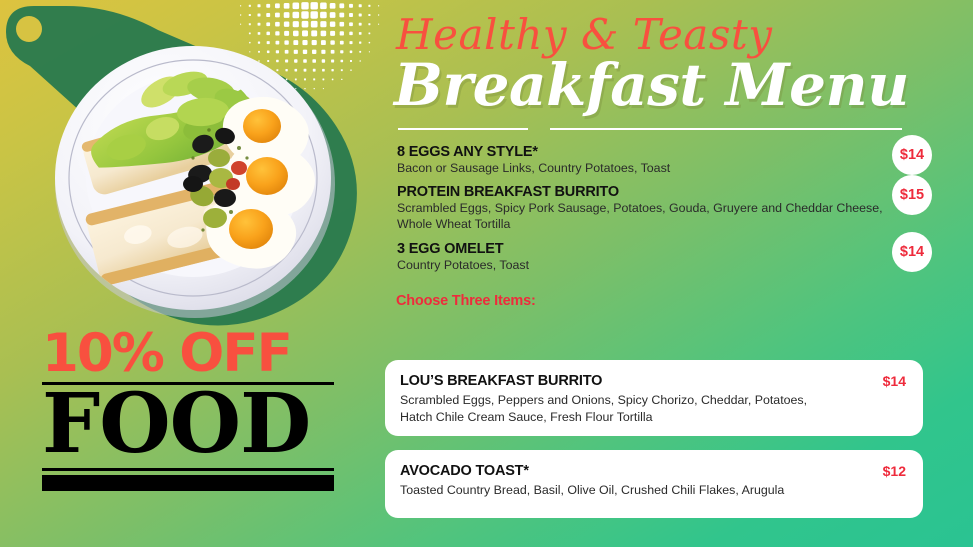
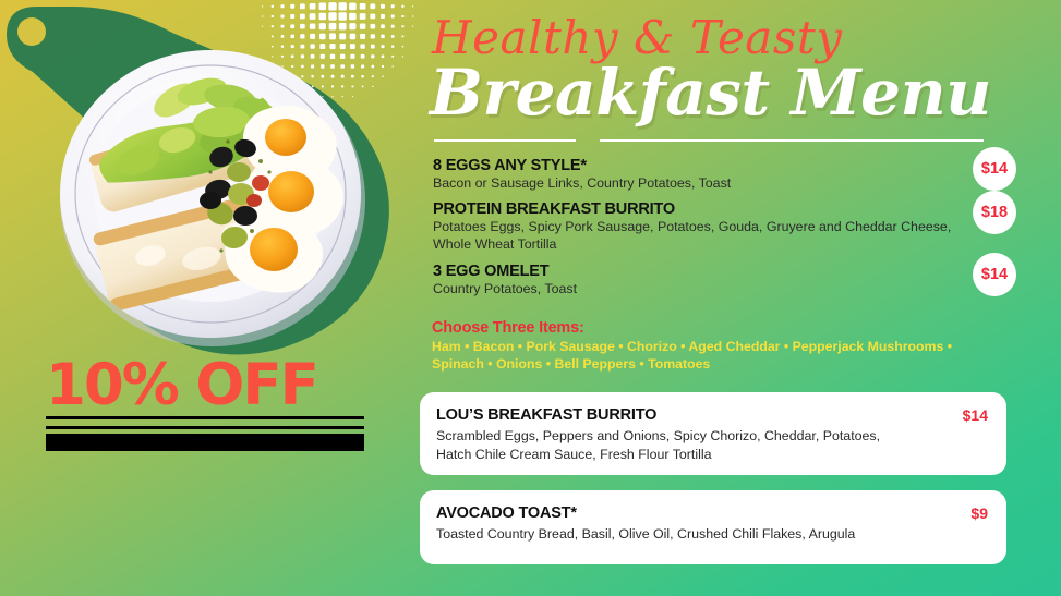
  Healthy & Teasty
  Breakfast Menu
  8 EGGS ANY STYLE*
  Bacon or Sausage Links, Country Potatoes, Toast
  $14
  PROTEIN BREAKFAST BURRITO
- Scrambled Eggs, Spicy Pork Sausage, Potatoes, Gouda, Gruyere and Cheddar Cheese, Whole Wheat Tortilla
+ Potatoes Eggs, Spicy Pork Sausage, Potatoes, Gouda, Gruyere and Cheddar Cheese, Whole Wheat Tortilla
- $15
+ $18
  3 EGG OMELET
  Country Potatoes, Toast
  $14
  Choose Three Items:
+ Ham • Bacon • Pork Sausage • Chorizo • Aged Cheddar • Pepperjack Mushrooms • Spinach • Onions • Bell Peppers • Tomatoes
  LOU’S BREAKFAST BURRITO
  Scrambled Eggs, Peppers and Onions, Spicy Chorizo, Cheddar, Potatoes, Hatch Chile Cream Sauce, Fresh Flour Tortilla
  $14
  AVOCADO TOAST*
  Toasted Country Bread, Basil, Olive Oil, Crushed Chili Flakes, Arugula
- $12
+ $9
  10% OFF
- FOOD
